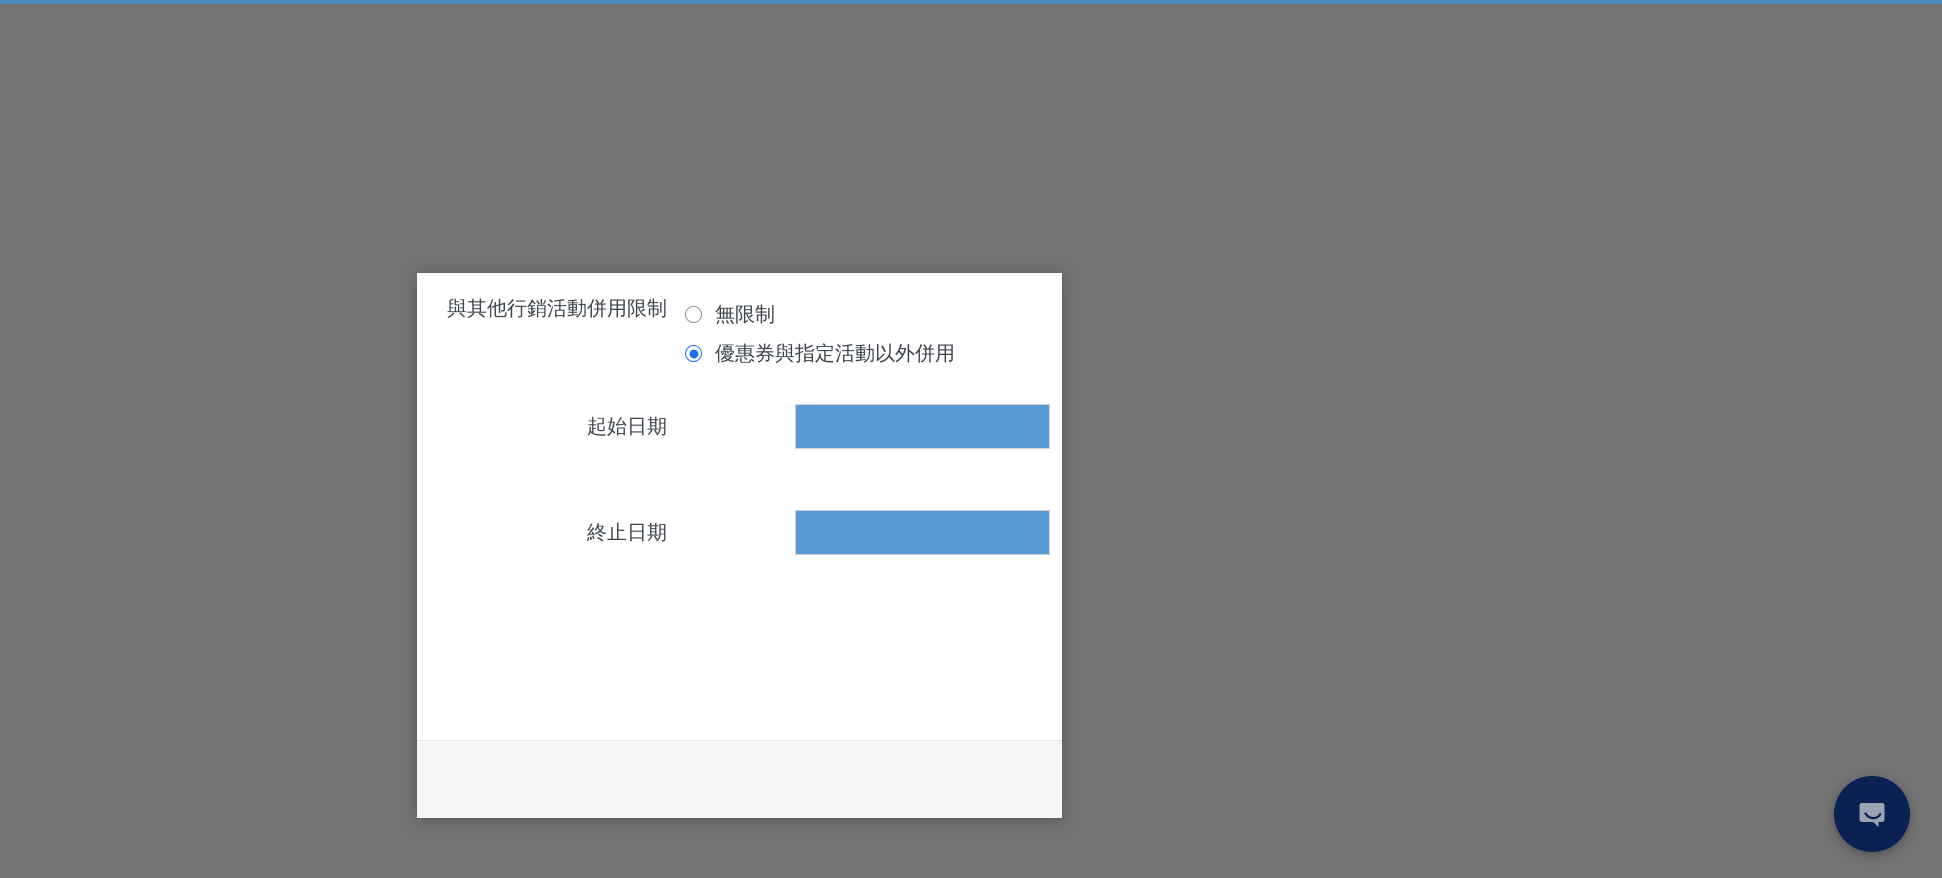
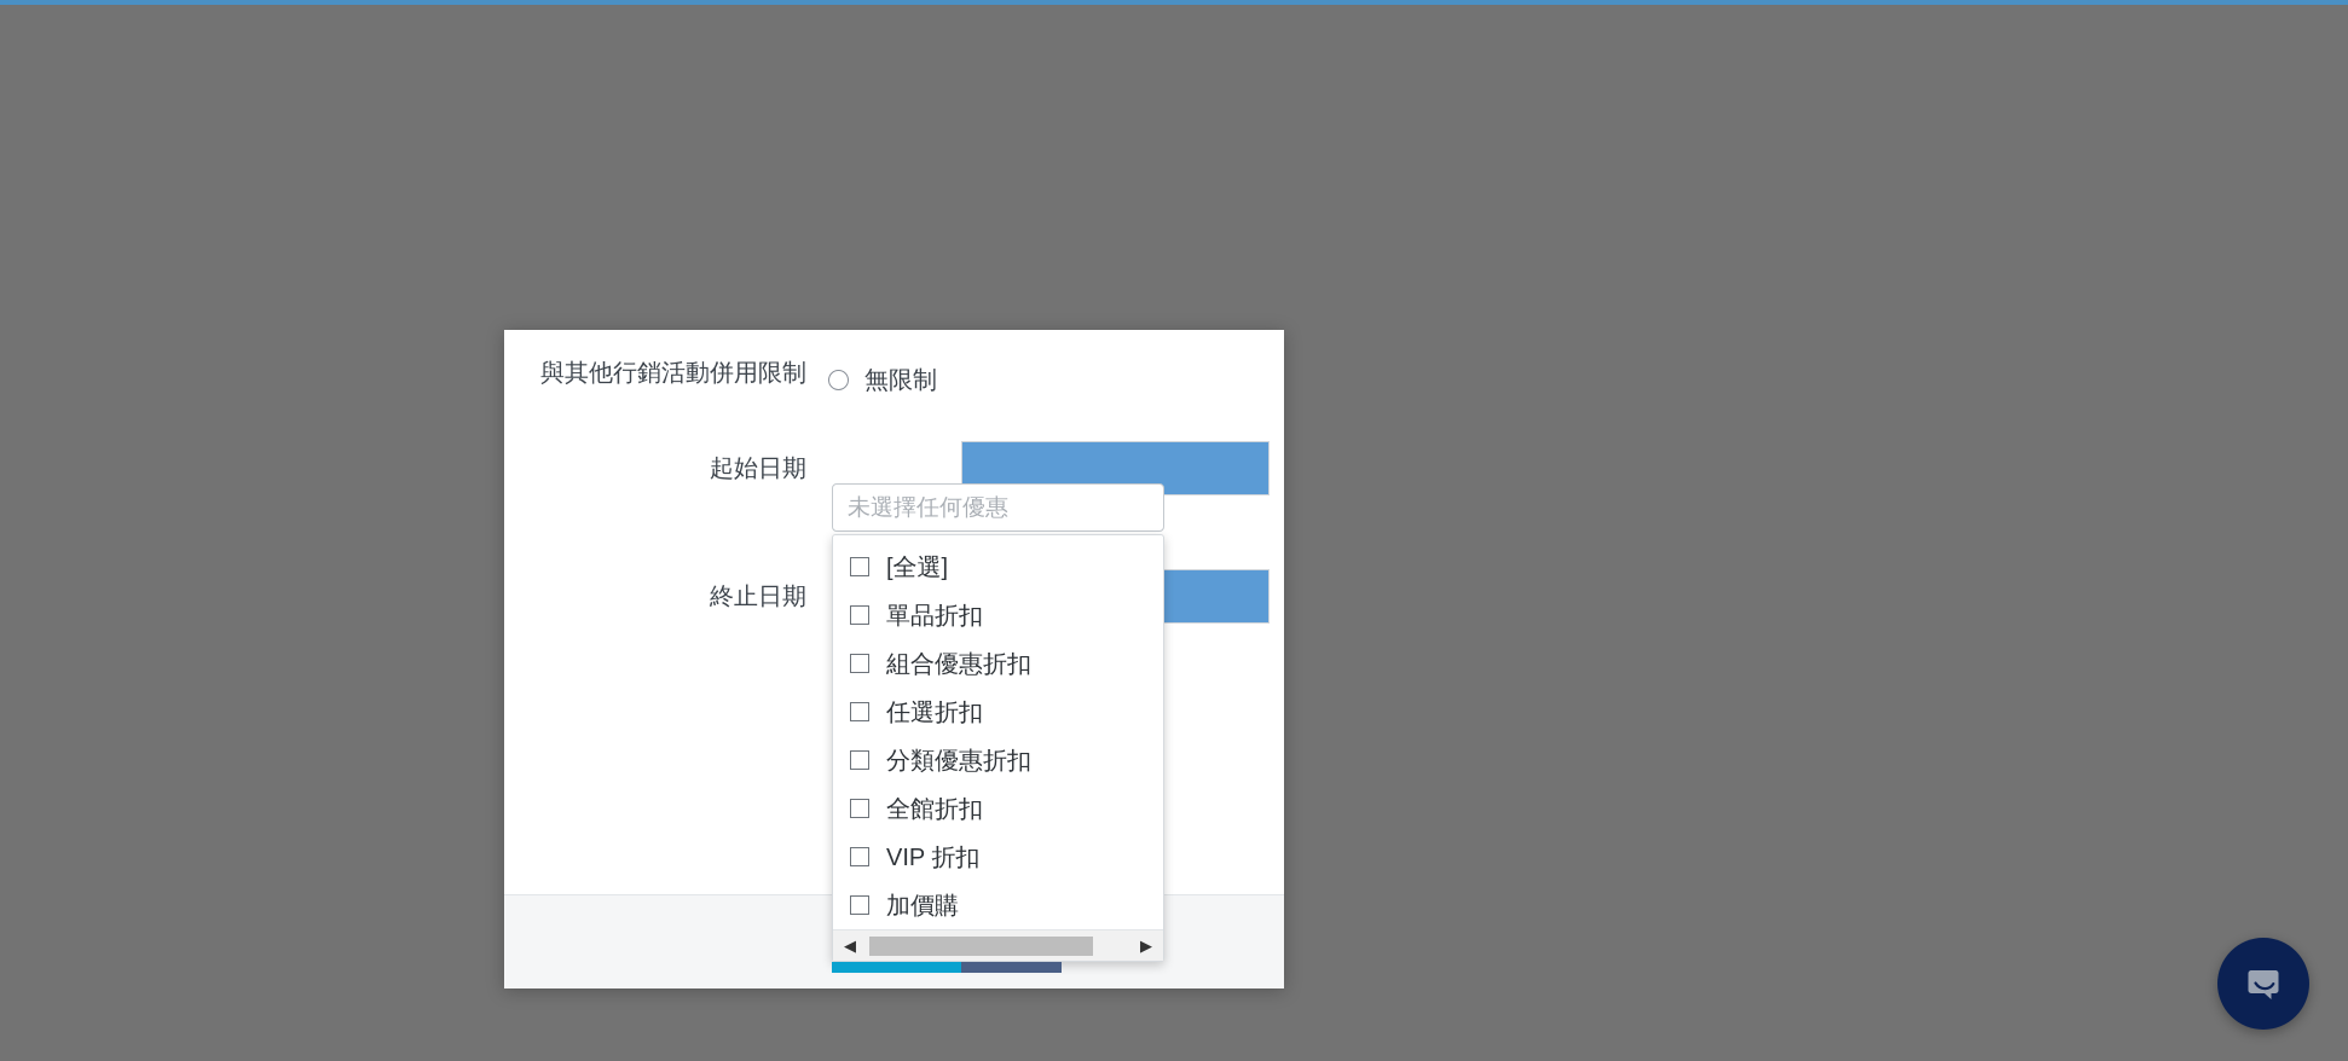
  與其他行銷活動併用限制
  無限制
- 優惠券與指定活動以外併用
  起始日期
  終止日期
+ 未選擇任何優惠
+ [全選]
+ 單品折扣
+ 組合優惠折扣
+ 任選折扣
+ 分類優惠折扣
+ 全館折扣
+ VIP 折扣
+ 加價購
+ ◀
+ ▶
